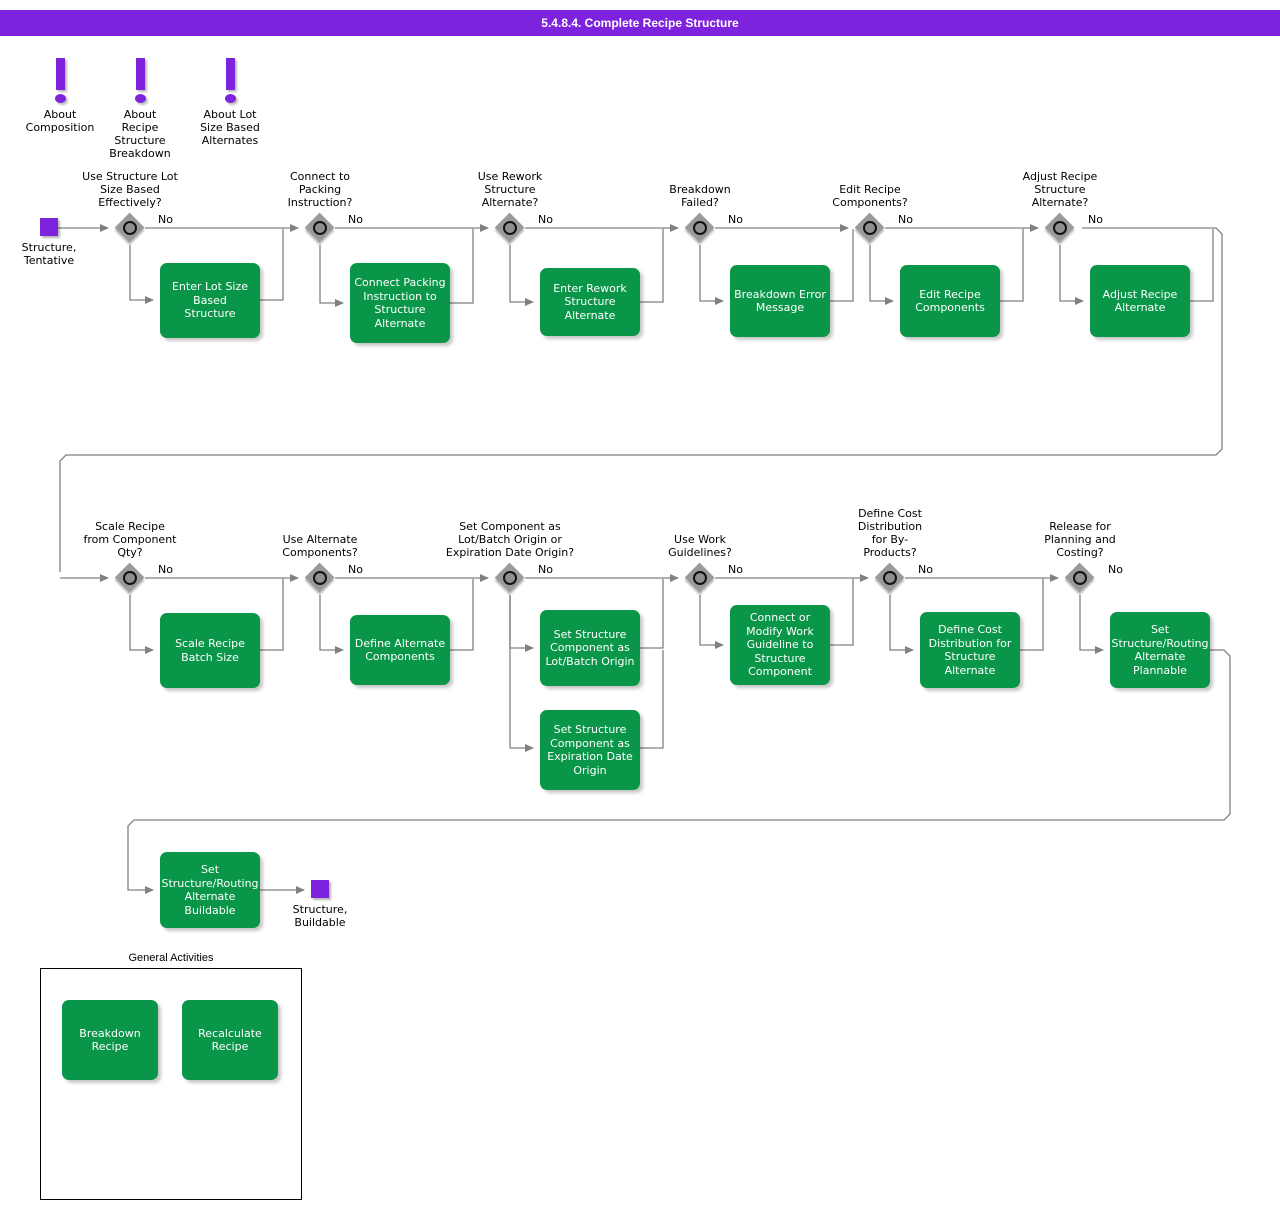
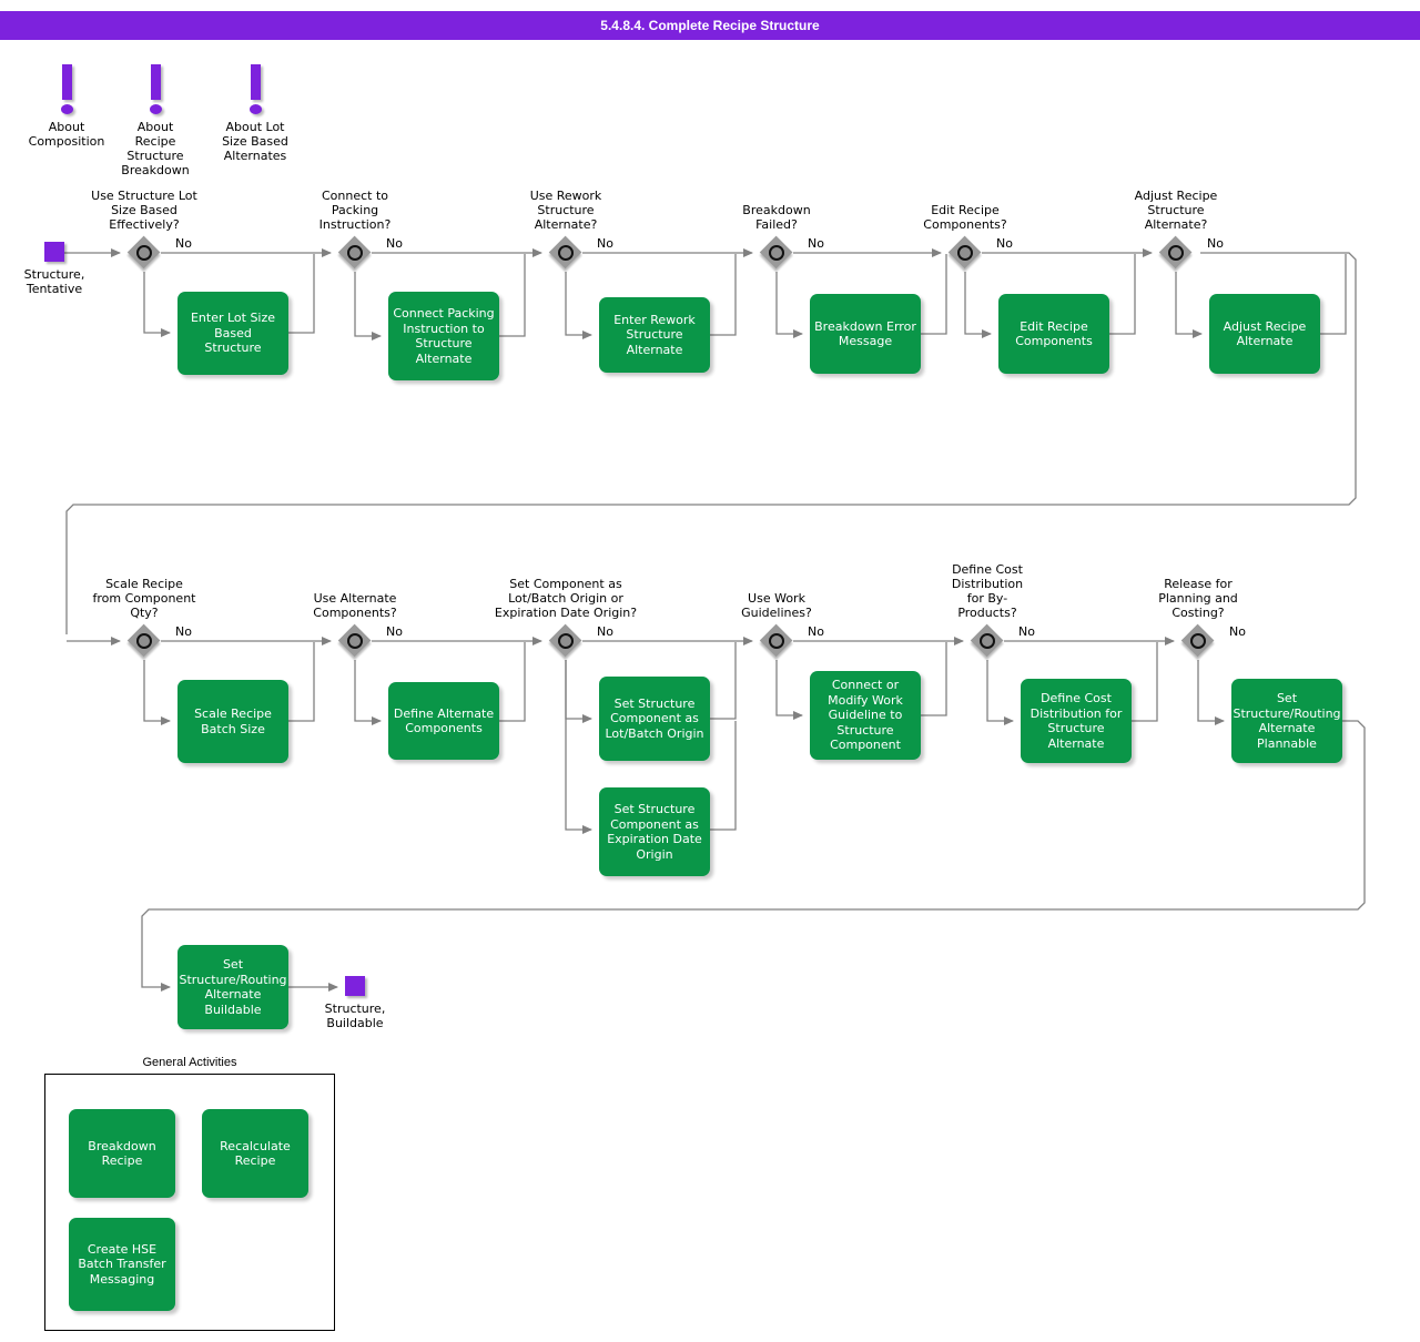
  5.4.8.4. Complete Recipe Structure
  About
  Composition
  About
  Recipe
  Structure
  Breakdown
  About Lot
  Size Based
  Alternates
  Structure,
  Tentative
  Structure,
  Buildable
  Use Structure Lot
  Size Based
  Effectively?
  No
  Connect to
  Packing
  Instruction?
  No
  Use Rework
  Structure
  Alternate?
  No
  Breakdown
  Failed?
  No
  Edit Recipe
  Components?
  No
  Adjust Recipe
  Structure
  Alternate?
  No
  Scale Recipe
  from Component
  Qty?
  No
  Use Alternate
  Components?
  No
  Set Component as
  Lot/Batch Origin or
  Expiration Date Origin?
  No
  Use Work
  Guidelines?
  No
  Define Cost
  Distribution
  for By-
  Products?
  No
  Release for
  Planning and
  Costing?
  No
  Enter Lot Size
  Based
  Structure
  Connect Packing
  Instruction to
  Structure
  Alternate
  Enter Rework
  Structure
  Alternate
  Breakdown Error
  Message
  Edit Recipe
  Components
  Adjust Recipe
  Alternate
  Scale Recipe
  Batch Size
  Define Alternate
  Components
  Set Structure
  Component as
  Lot/Batch Origin
  Set Structure
  Component as
  Expiration Date
  Origin
  Connect or
  Modify Work
  Guideline to
  Structure
  Component
  Define Cost
  Distribution for
  Structure
  Alternate
  Set
  Structure/Routing
  Alternate
  Plannable
  Set
  Structure/Routing
  Alternate
  Buildable
  General Activities
  Breakdown
  Recipe
  Recalculate
  Recipe
+ Create HSE
+ Batch Transfer
+ Messaging
